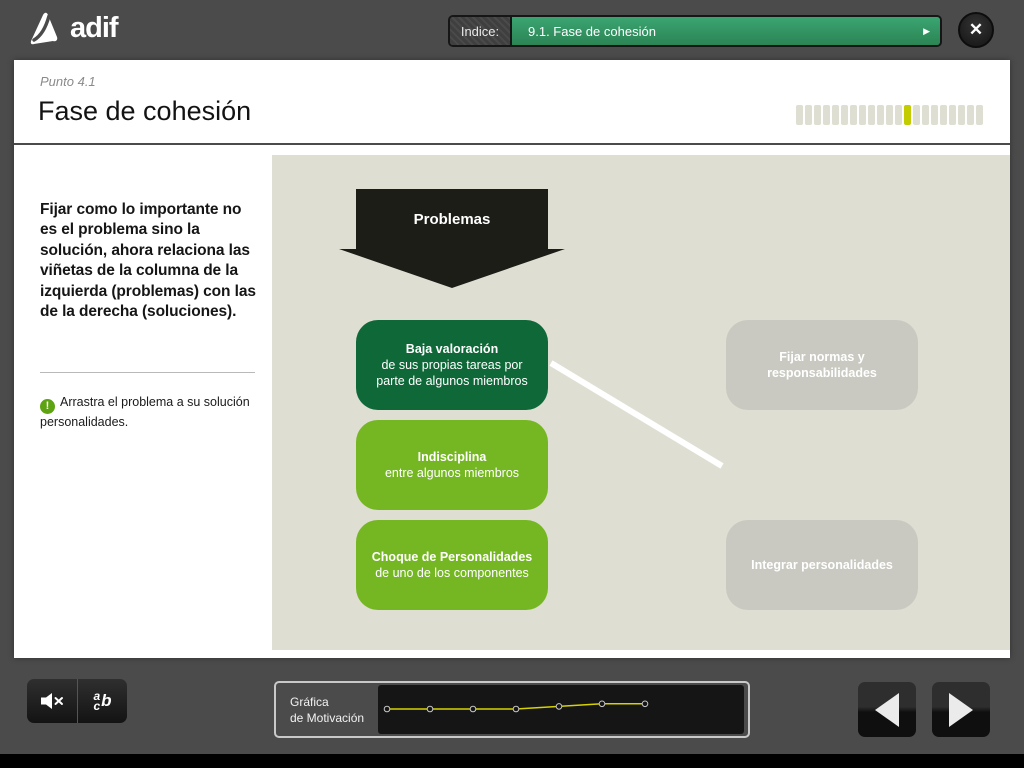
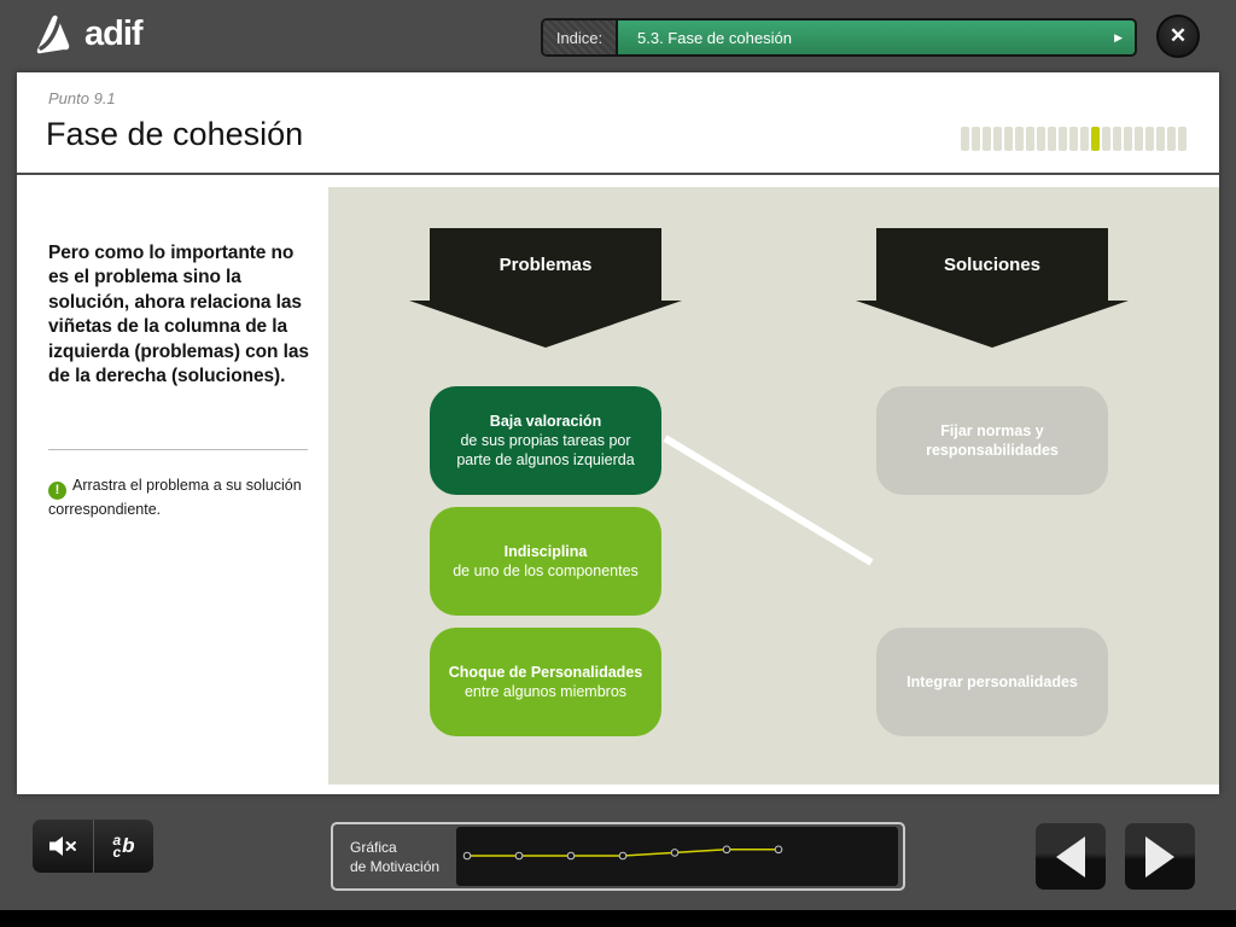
  adif
  Indice:
- 9.1. Fase de cohesión
+ 5.3. Fase de cohesión
  ▶
  ✕
- Punto 4.1
+ Punto 9.1
  Fase de cohesión
- Fijar como lo importante no es el problema sino la solución, ahora relaciona las viñetas de la columna de la izquierda (problemas) con las de la derecha (soluciones).
+ Pero como lo importante no es el problema sino la solución, ahora relaciona las viñetas de la columna de la izquierda (problemas) con las de la derecha (soluciones).
- ! Arrastra el problema a su solución personalidades.
+ ! Arrastra el problema a su solución correspondiente.
  Problemas
+ Soluciones
  Baja valoración
- de sus propias tareas por parte de algunos miembros
+ de sus propias tareas por parte de algunos izquierda
  Indisciplina
- entre algunos miembros
+ de uno de los componentes
  Choque de Personalidades
- de uno de los componentes
+ entre algunos miembros
  Fijar normas y responsabilidades
  Integrar personalidades
  a
  c
  b
  Gráfica
  de Motivación
